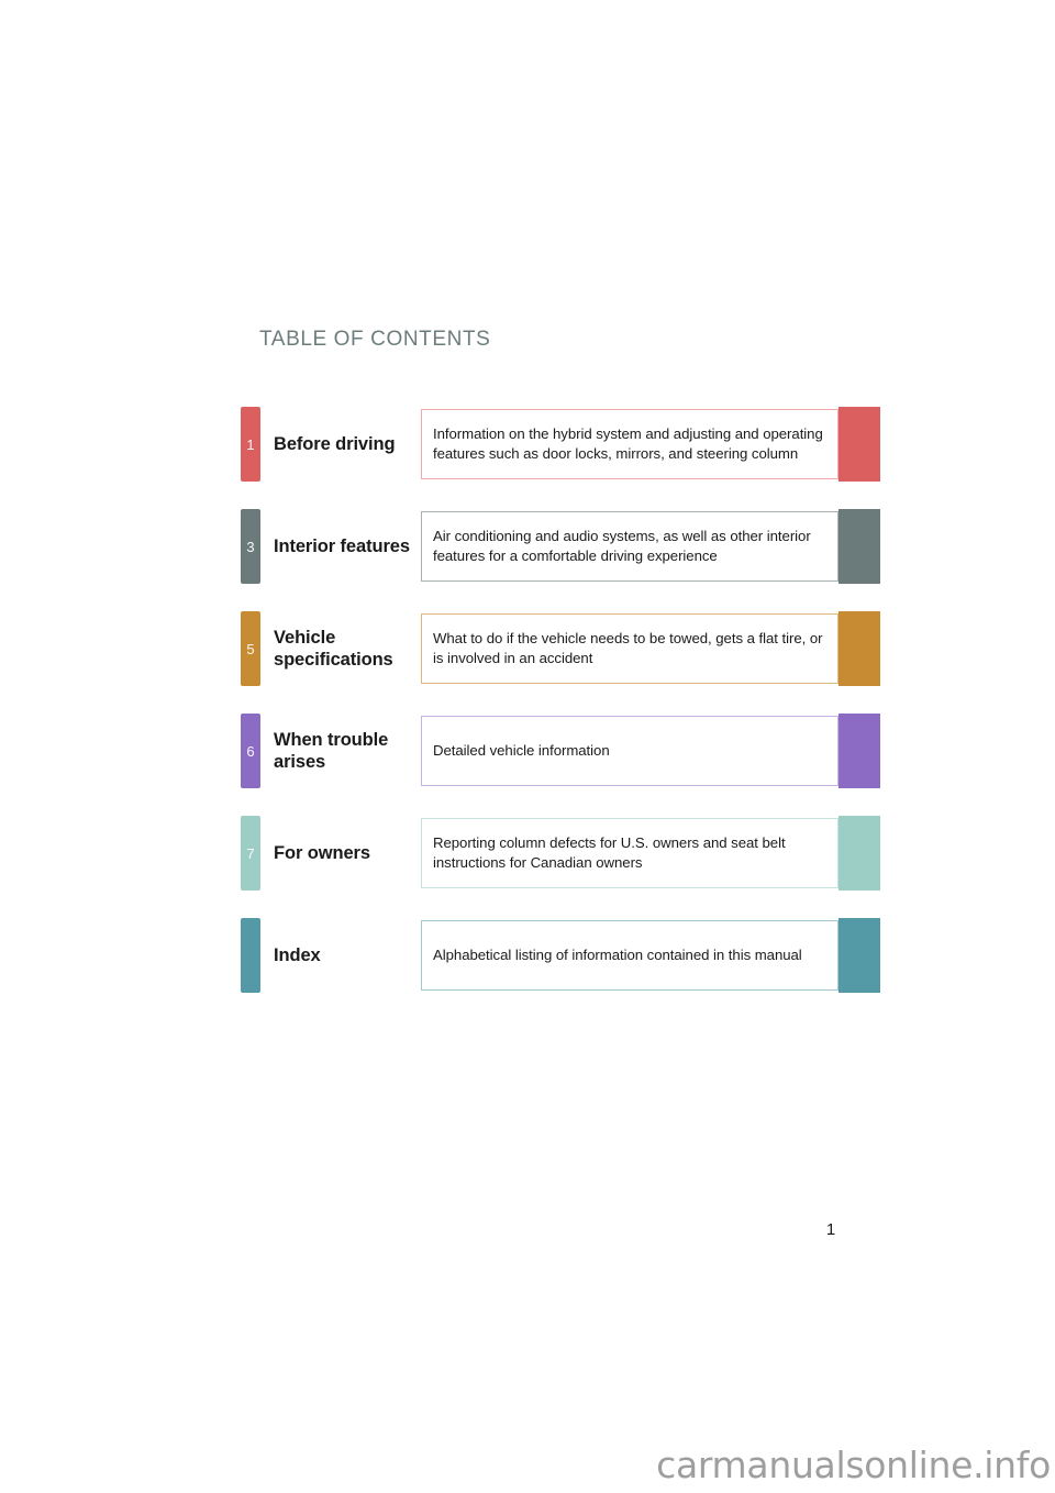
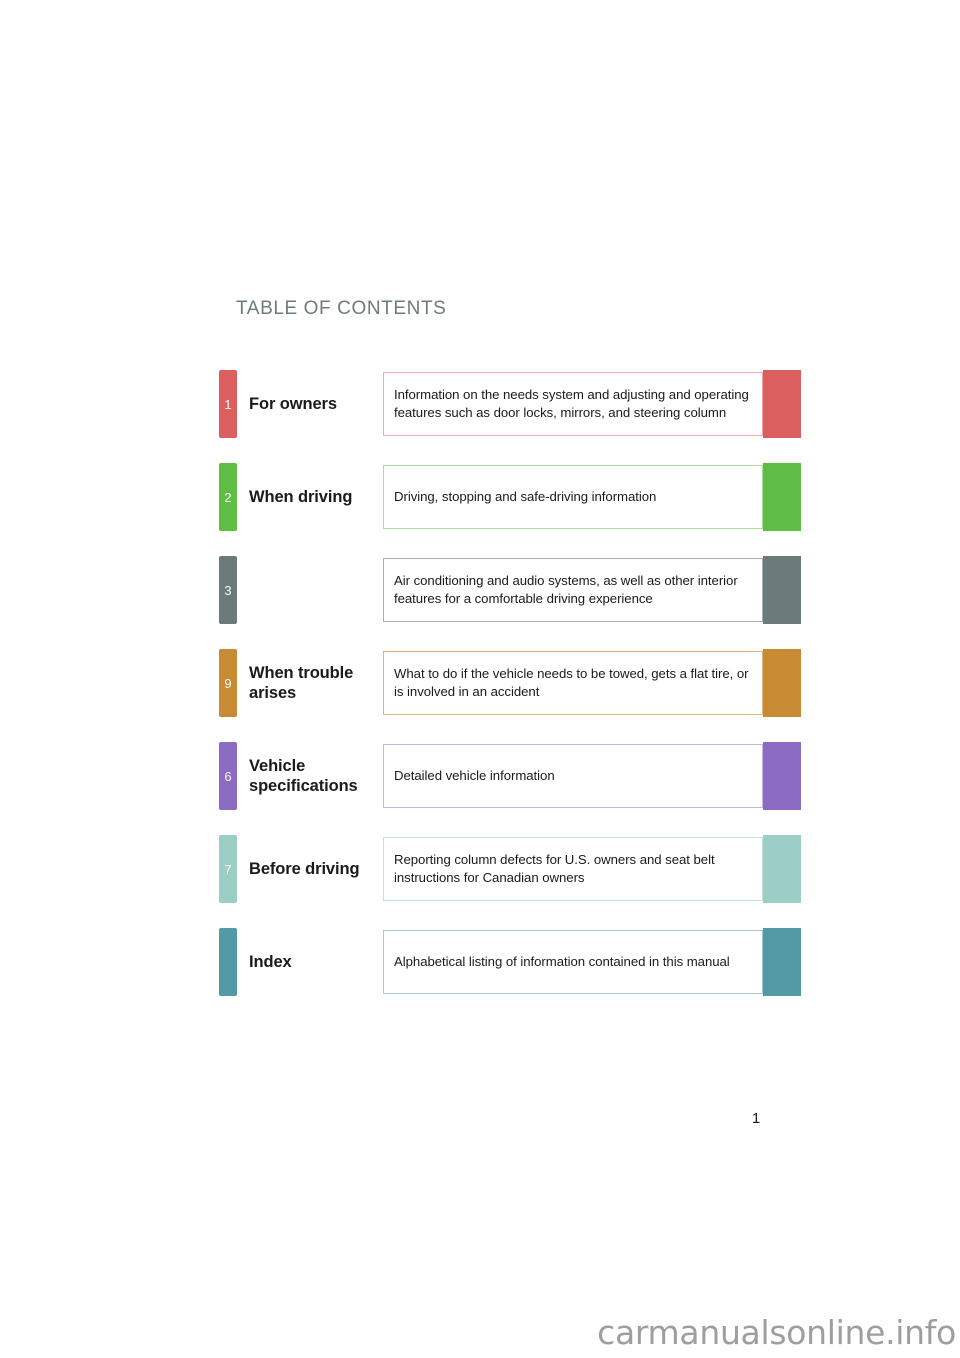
  TABLE OF CONTENTS
  1
- Before driving
+ For owners
- Information on the hybrid system and adjusting and operating features such as door locks, mirrors, and steering column
+ Information on the needs system and adjusting and operating features such as door locks, mirrors, and steering column
+ 2
+ When driving
+ Driving, stopping and safe-driving information
  3
- Interior features
  Air conditioning and audio systems, as well as other interior features for a comfortable driving experience
- 5
+ 9
- Vehicle specifications
+ When trouble arises
  What to do if the vehicle needs to be towed, gets a flat tire, or is involved in an accident
  6
- When trouble arises
+ Vehicle specifications
  Detailed vehicle information
  7
- For owners
+ Before driving
  Reporting column defects for U.S. owners and seat belt instructions for Canadian owners
  Index
  Alphabetical listing of information contained in this manual
  1
  carmanualsonline.info
